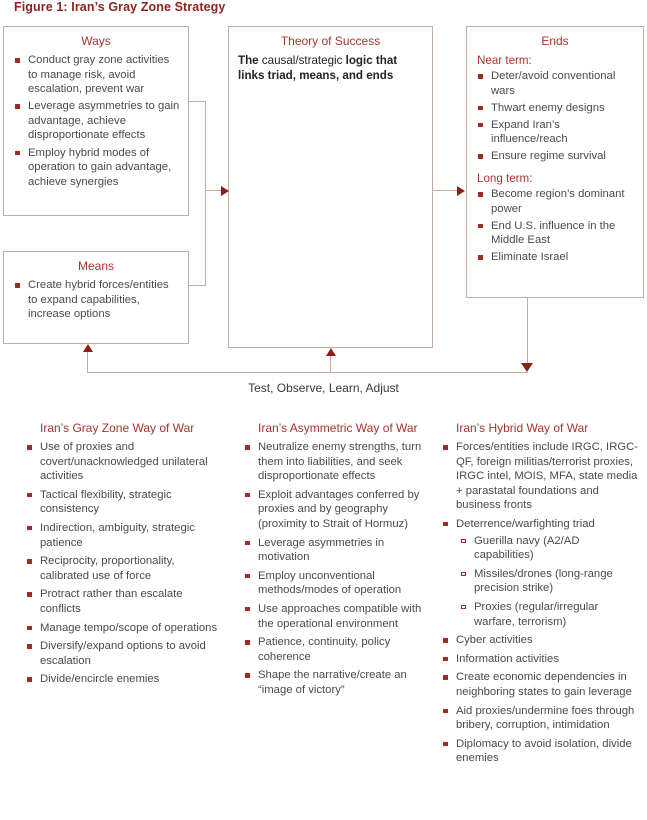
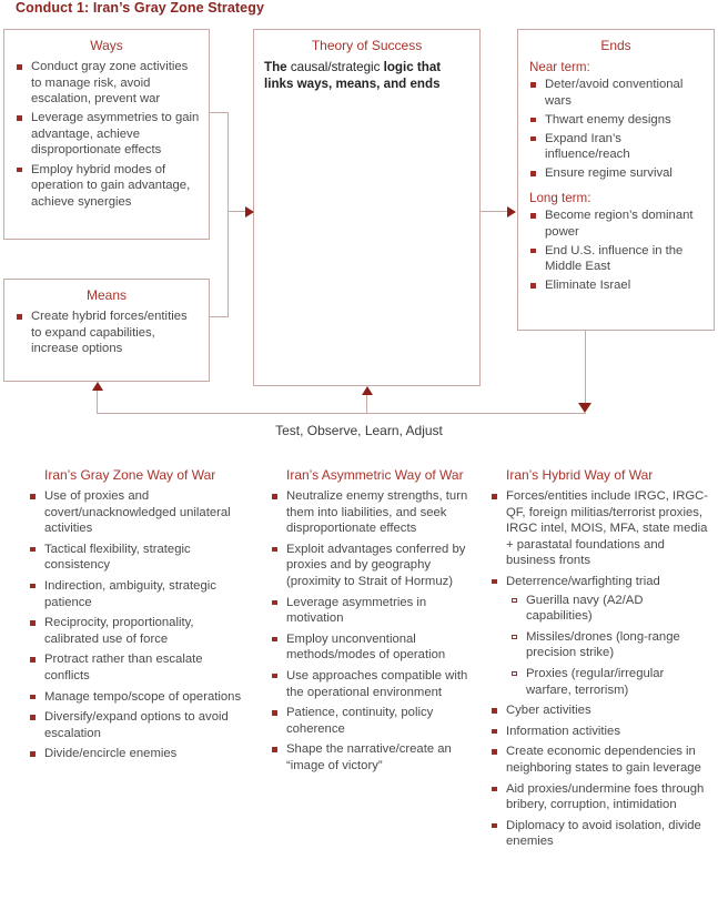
- Figure 1: Iran’s Gray Zone Strategy
+ Conduct 1: Iran’s Gray Zone Strategy
  Ways
  Conduct gray zone activities to manage risk, avoid escalation, prevent war
  Leverage asymmetries to gain advantage, achieve disproportionate effects
  Employ hybrid modes of operation to gain advantage, achieve synergies
  Means
  Create hybrid forces/entities to expand capabilities, increase options
  Theory of Success
- The causal/strategic logic that links triad, means, and ends
+ The causal/strategic logic that links ways, means, and ends
  Ends
  Near term:
  Deter/avoid conventional wars
  Thwart enemy designs
  Expand Iran’s influence/reach
  Ensure regime survival
  Long term:
  Become region’s dominant power
  End U.S. influence in the Middle East
  Eliminate Israel
  Test, Observe, Learn, Adjust
  Iran’s Gray Zone Way of War
  Use of proxies and covert/unacknowledged unilateral activities
  Tactical flexibility, strategic consistency
  Indirection, ambiguity, strategic patience
  Reciprocity, proportionality, calibrated use of force
  Protract rather than escalate conflicts
  Manage tempo/scope of operations
  Diversify/expand options to avoid escalation
  Divide/encircle enemies
  Iran’s Asymmetric Way of War
  Neutralize enemy strengths, turn them into liabilities, and seek disproportionate effects
  Exploit advantages conferred by proxies and by geography (proximity to Strait of Hormuz)
  Leverage asymmetries in motivation
  Employ unconventional methods/modes of operation
  Use approaches compatible with the operational environment
  Patience, continuity, policy coherence
  Shape the narrative/create an “image of victory”
  Iran’s Hybrid Way of War
  Forces/entities include IRGC, IRGC-QF, foreign militias/terrorist proxies, IRGC intel, MOIS, MFA, state media + parastatal foundations and business fronts
  Deterrence/warfighting triad
  Guerilla navy (A2/AD capabilities)
  Missiles/drones (long-range precision strike)
  Proxies (regular/irregular warfare, terrorism)
  Cyber activities
  Information activities
  Create economic dependencies in neighboring states to gain leverage
  Aid proxies/undermine foes through bribery, corruption, intimidation
  Diplomacy to avoid isolation, divide enemies
